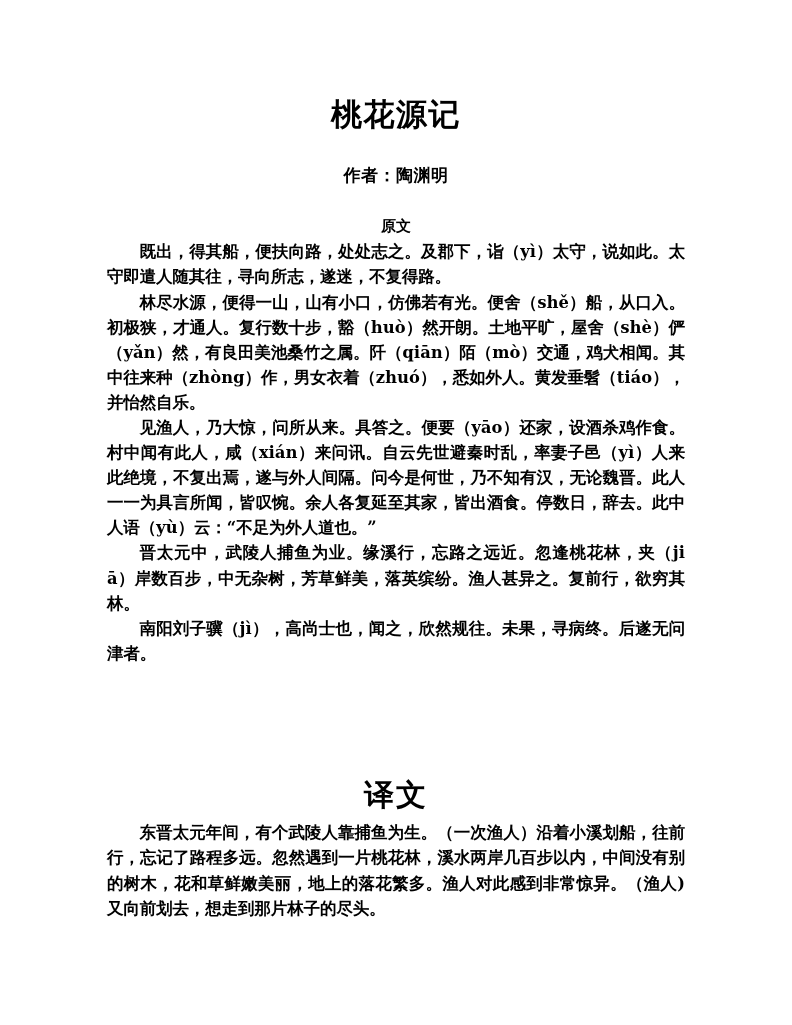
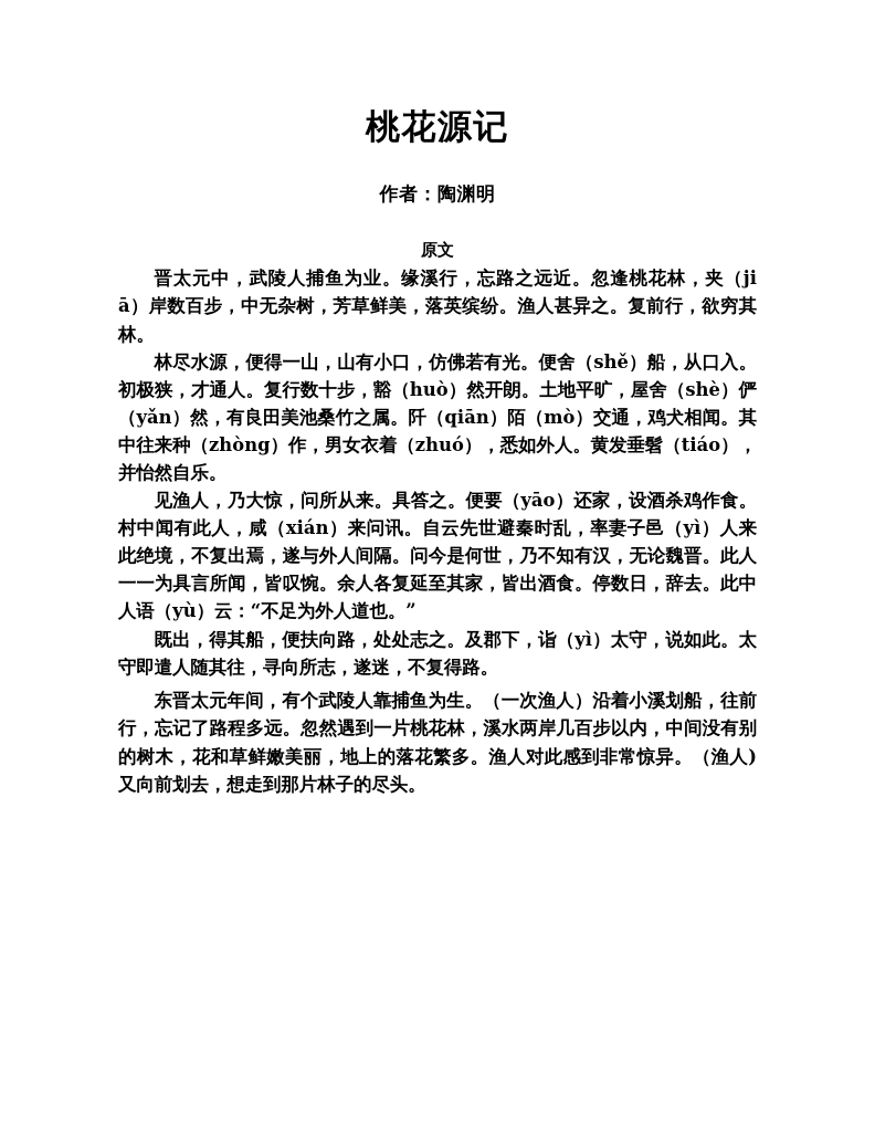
  桃花源记
  作者：陶渊明
  原文
- 既出，得其船，便扶向路，处处志之。及郡下，诣（yì）太守，说如此。太守即遣人随其往，寻向所志，遂迷，不复得路。
+ 晋太元中，武陵人捕鱼为业。缘溪行，忘路之远近。忽逢桃花林，夹（jiā）岸数百步，中无杂树，芳草鲜美，落英缤纷。渔人甚异之。复前行，欲穷其林。
  林尽水源，便得一山，山有小口，仿佛若有光。便舍（shě）船，从口入。初极狭，才通人。复行数十步，豁（huò）然开朗。土地平旷，屋舍（shè）俨（yǎn）然，有良田美池桑竹之属。阡（qiān）陌（mò）交通，鸡犬相闻。其中往来种（zhòng）作，男女衣着（zhuó），悉如外人。黄发垂髫（tiáo），并怡然自乐。
  见渔人，乃大惊，问所从来。具答之。便要（yāo）还家，设酒杀鸡作食。村中闻有此人，咸（xián）来问讯。自云先世避秦时乱，率妻子邑（yì）人来此绝境，不复出焉，遂与外人间隔。问今是何世，乃不知有汉，无论魏晋。此人一一为具言所闻，皆叹惋。余人各复延至其家，皆出酒食。停数日，辞去。此中人语（yù）云：“不足为外人道也。”
- 晋太元中，武陵人捕鱼为业。缘溪行，忘路之远近。忽逢桃花林，夹（jiā）岸数百步，中无杂树，芳草鲜美，落英缤纷。渔人甚异之。复前行，欲穷其林。
+ 既出，得其船，便扶向路，处处志之。及郡下，诣（yì）太守，说如此。太守即遣人随其往，寻向所志，遂迷，不复得路。
- 南阳刘子骥（jì），高尚士也，闻之，欣然规往。未果，寻病终。后遂无问津者。
- 译文
  东晋太元年间，有个武陵人靠捕鱼为生。（一次渔人）沿着小溪划船，往前行，忘记了路程多远。忽然遇到一片桃花林，溪水两岸几百步以内，中间没有别的树木，花和草鲜嫩美丽，地上的落花繁多。渔人对此感到非常惊异。（渔人)又向前划去，想走到那片林子的尽头。
